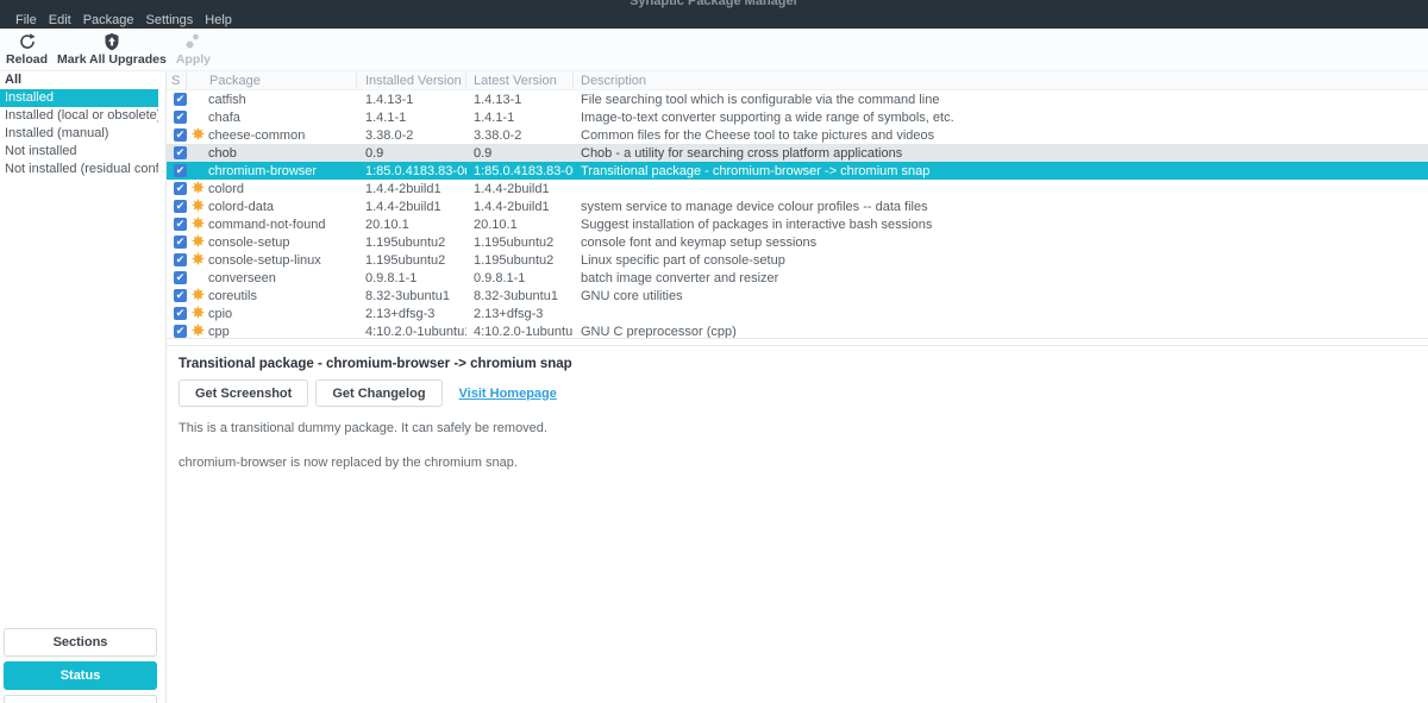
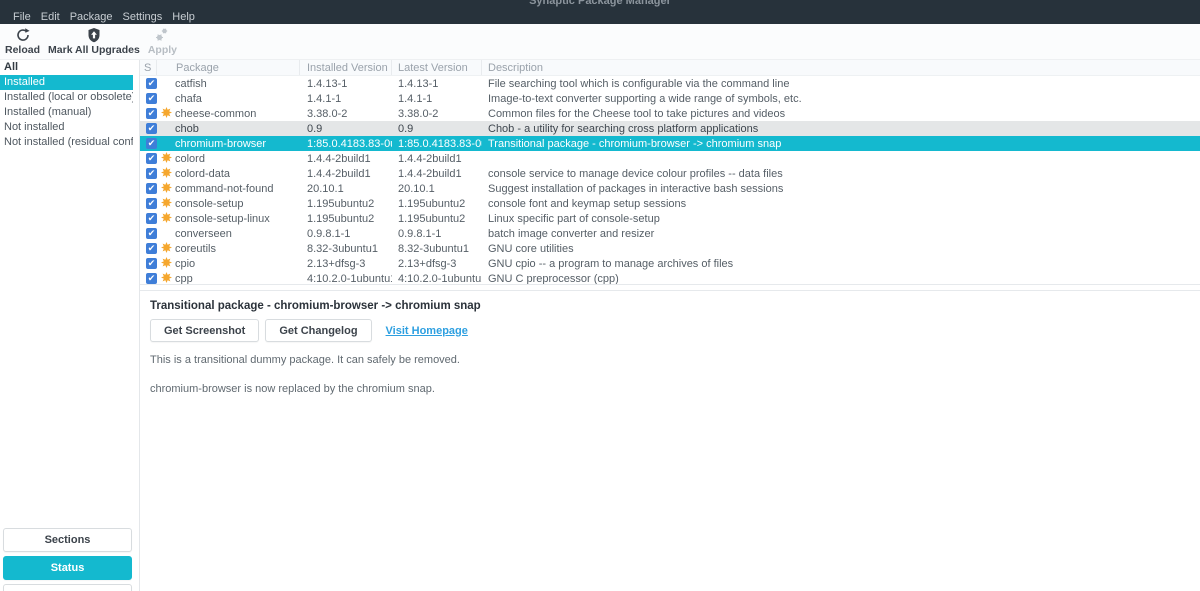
  Synaptic Package Manager
  File
  Edit
  Package
  Settings
  Help
  Reload
  Mark All Upgrades
  Apply
  All
  Installed
  Installed (local or obsolete
  Installed (manual)
  Not installed
  Not installed (residual conf
  Sections
  Status
  S
  Package
  Installed Version
  Latest Version
  Description
  ✔
  catfish
  1.4.13-1
  1.4.13-1
  File searching tool which is configurable via the command line
  ✔
  chafa
  1.4.1-1
  1.4.1-1
  Image-to-text converter supporting a wide range of symbols, etc.
  ✔
  cheese-common
  3.38.0-2
  3.38.0-2
  Common files for the Cheese tool to take pictures and videos
  ✔
  chob
  0.9
  0.9
  Chob - a utility for searching cross platform applications
  ✔
  chromium-browser
  1:85.0.4183.83-0
  1:85.0.4183.83-0
  Transitional package - chromium-browser -> chromium snap
  ✔
  colord
  1.4.4-2build1
  1.4.4-2build1
  ✔
  colord-data
  1.4.4-2build1
  1.4.4-2build1
- system service to manage device colour profiles -- data files
+ console service to manage device colour profiles -- data files
  ✔
  command-not-found
  20.10.1
  20.10.1
  Suggest installation of packages in interactive bash sessions
  ✔
  console-setup
  1.195ubuntu2
  1.195ubuntu2
  console font and keymap setup sessions
  ✔
  console-setup-linux
  1.195ubuntu2
  1.195ubuntu2
  Linux specific part of console-setup
  ✔
  converseen
  0.9.8.1-1
  0.9.8.1-1
  batch image converter and resizer
  ✔
  coreutils
  8.32-3ubuntu1
  8.32-3ubuntu1
  GNU core utilities
  ✔
  cpio
  2.13+dfsg-3
  2.13+dfsg-3
+ GNU cpio -- a program to manage archives of files
  ✔
  cpp
  4:10.2.0-1ubuntu
  4:10.2.0-1ubuntu
  GNU C preprocessor (cpp)
  Transitional package - chromium-browser -> chromium snap
  Get Screenshot
  Get Changelog
  Visit Homepage
  This is a transitional dummy package. It can safely be removed.
  chromium-browser is now replaced by the chromium snap.
